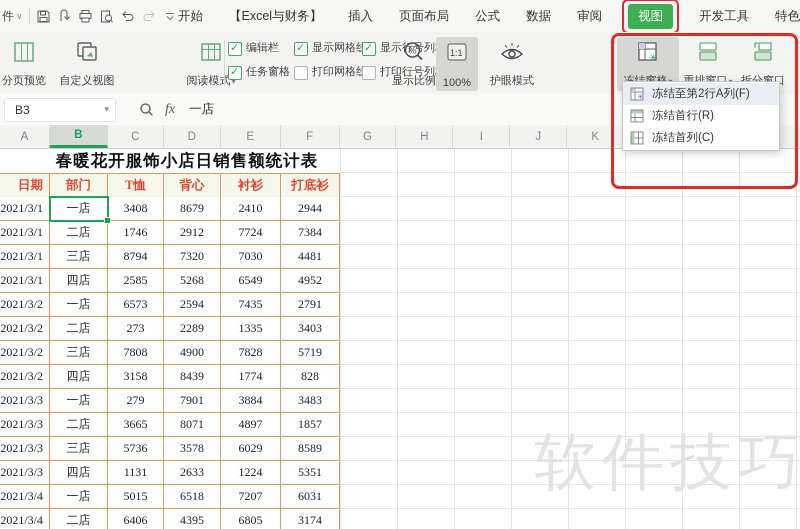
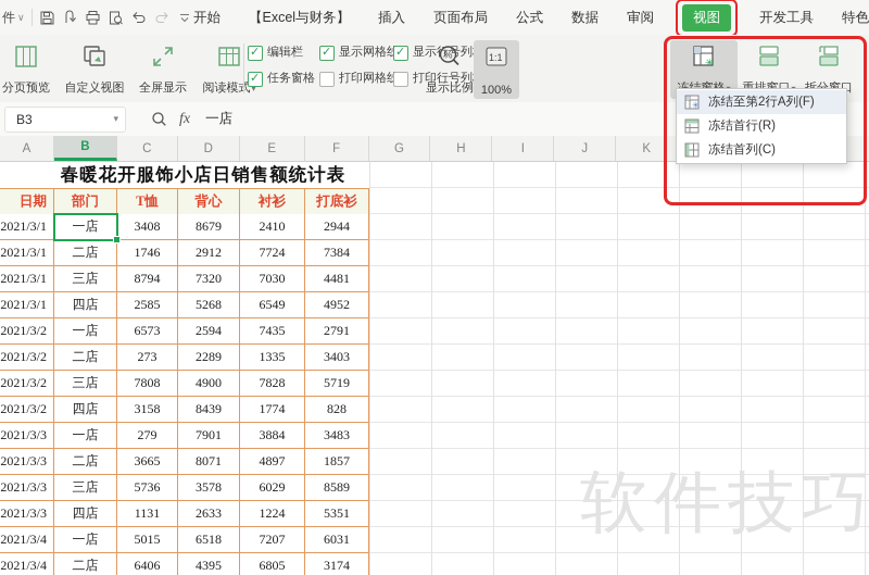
  件
  ∨
  开始
  【Excel与财务】
  插入
  页面布局
  公式
  数据
  审阅
  视图
  开发工具
  分页预览
  自定义视图
+ 全屏显示
  阅读模
  ▾
  编辑栏
  任务窗格
  显示网格
  打印网格
  打印行号列
  %
  显示比例
  1:1
  100%
- 护眼模式
  ✳
  B3
  ▾
  fx
  一店
  A
  B
  C
  D
  E
  F
  G
  H
  I
  J
  K
  春暖花开服饰小店日销售额统计表
  日期
  部门
  T恤
  背心
  衬衫
  打底衫
  2021/3/1
  3408
  8679
  2410
  2944
  2021/3/1
  二店
  1746
  2912
  7724
  7384
  2021/3/1
  三店
  8794
  7320
  7030
  4481
  2021/3/1
  四店
  2585
  5268
  6549
  4952
  2021/3/2
  一店
  6573
  2594
  7435
  2791
  2021/3/2
  二店
  273
  2289
  1335
  3403
  2021/3/2
  三店
  7808
  4900
  7828
  5719
  2021/3/2
  四店
  3158
  8439
  1774
  828
  2021/3/3
  一店
  279
  7901
  3884
  3483
  2021/3/3
  二店
  3665
  8071
  4897
  1857
  2021/3/3
  三店
  5736
  3578
  6029
  8589
  2021/3/3
  四店
  1131
  2633
  1224
  5351
  2021/3/4
  一店
  5015
  6518
  7207
  6031
  2021/3/4
  二店
  6406
  4395
  6805
  3174
  软件技巧
  ✳
  冻结至第2行A列(F)
  冻结首行(R)
  冻结首列(C)
